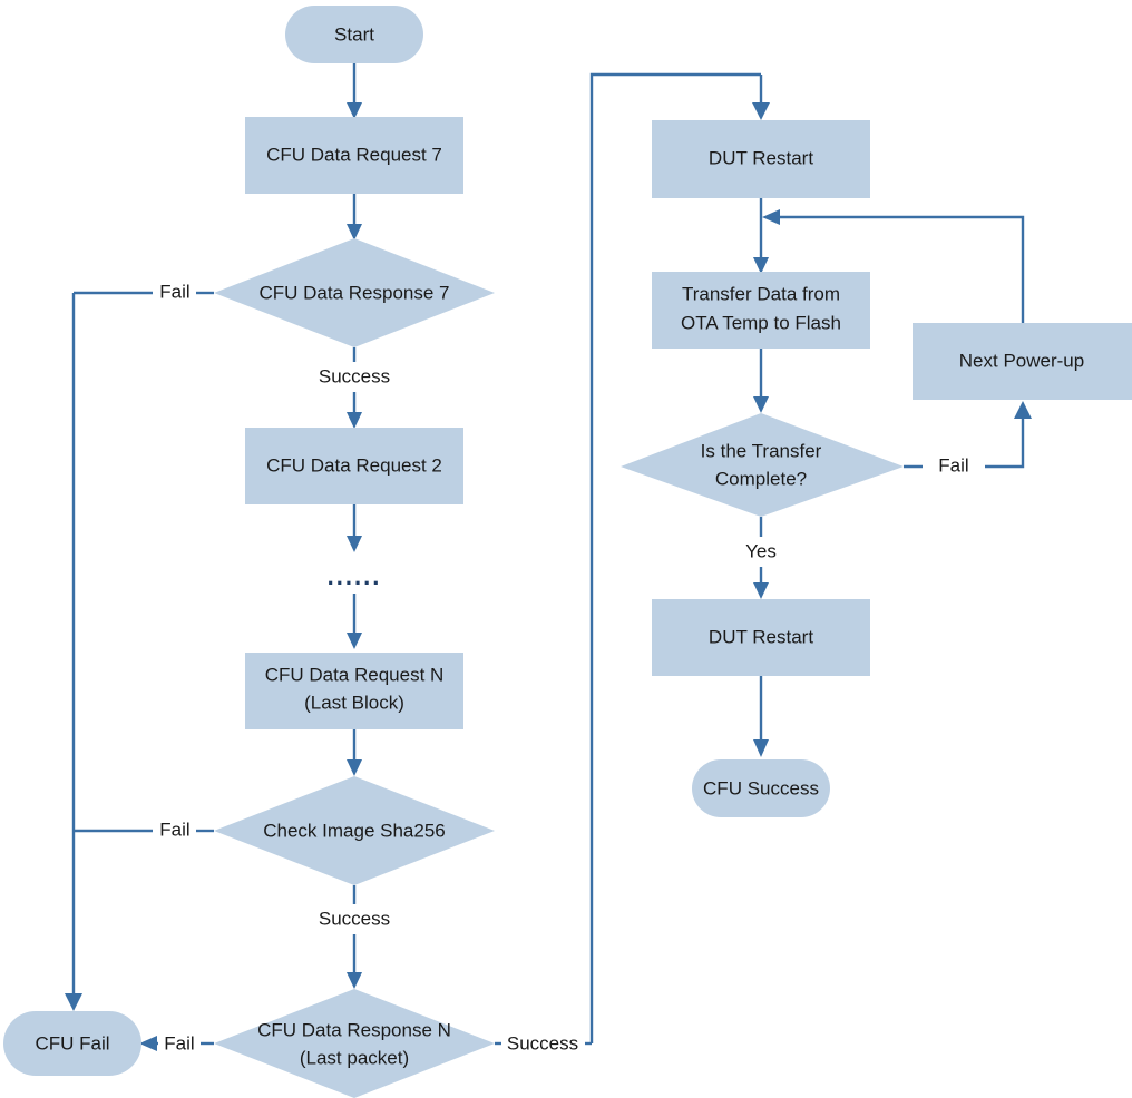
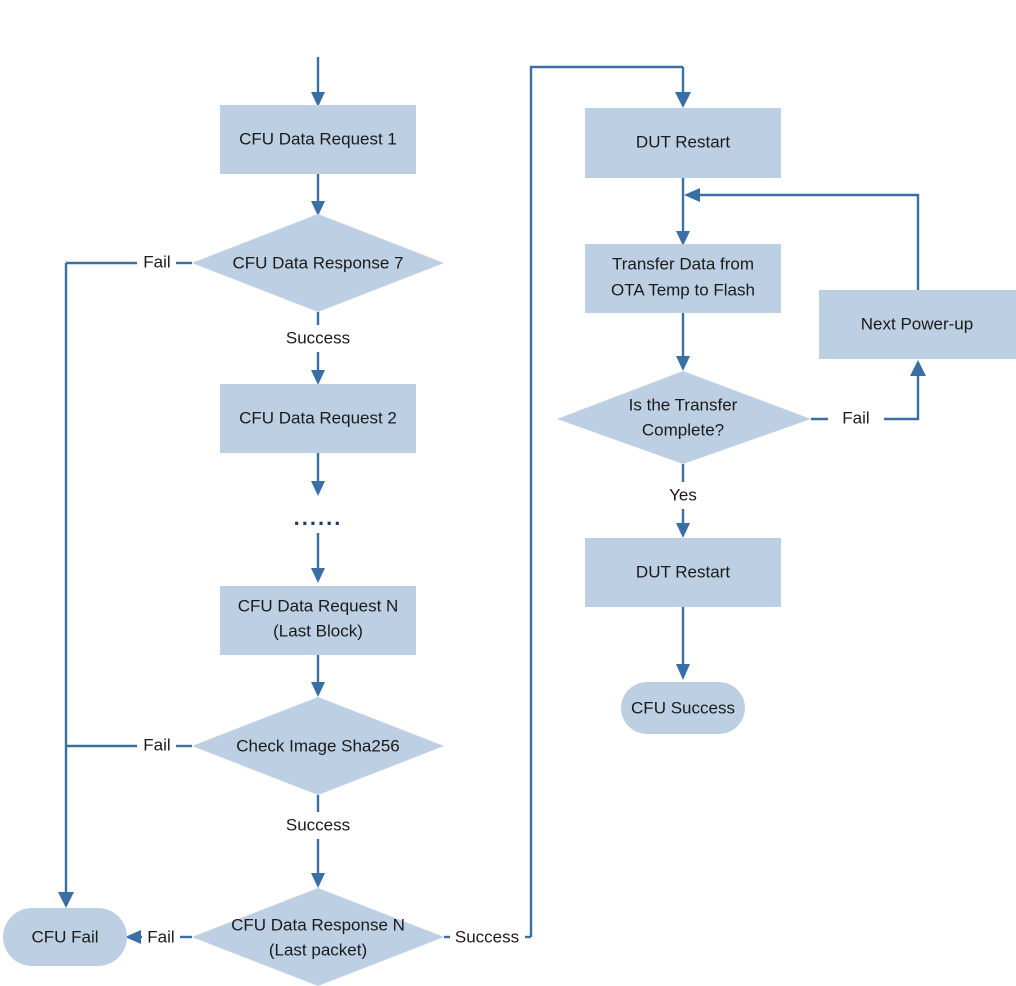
- Start
- CFU Data Request 7
+ CFU Data Request 1
  CFU Data Response 7
  CFU Data Request 2
  ......
  CFU Data Request N
  (Last Block)
  Check Image Sha256
  CFU Data Response N
  (Last packet)
  CFU Fail
  DUT Restart
  Transfer Data from
  OTA Temp to Flash
  Is the Transfer
  Complete?
  Next Power-up
  DUT Restart
  CFU Success
  Fail
  Success
  Fail
  Success
  Fail
  Success
  Fail
  Yes
